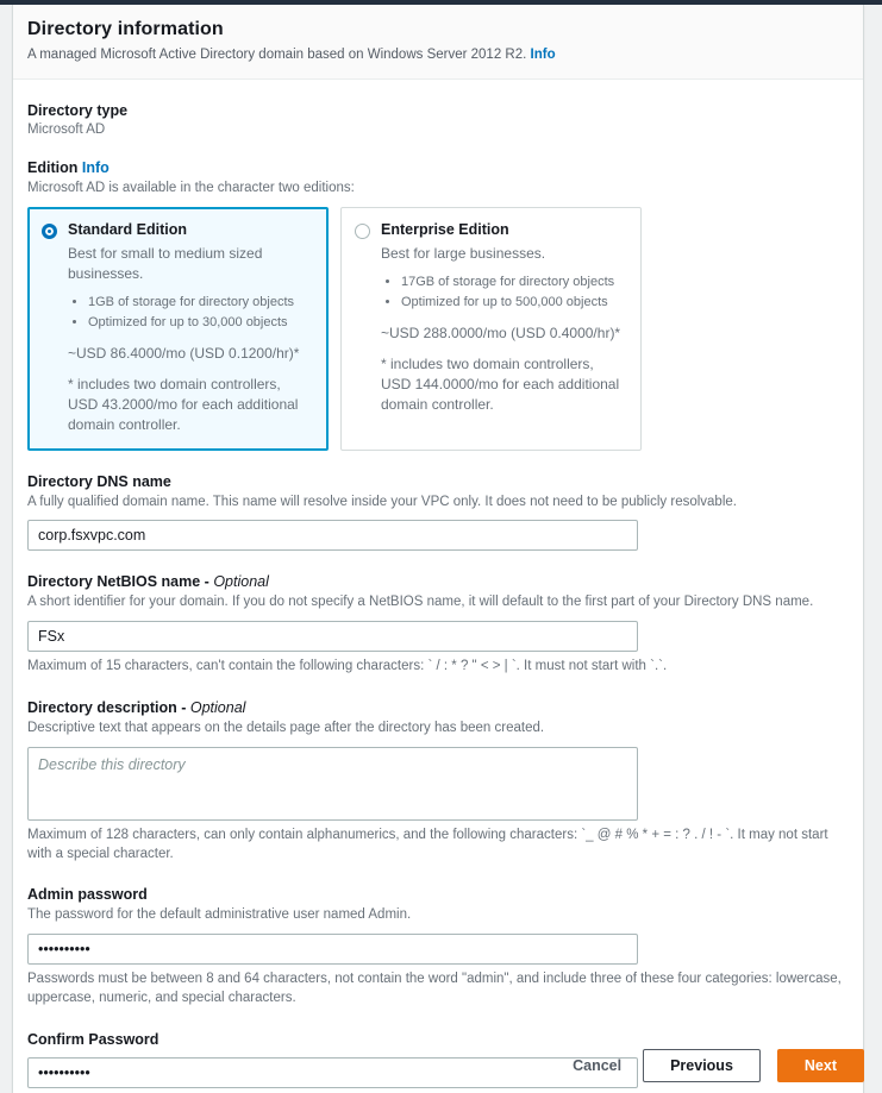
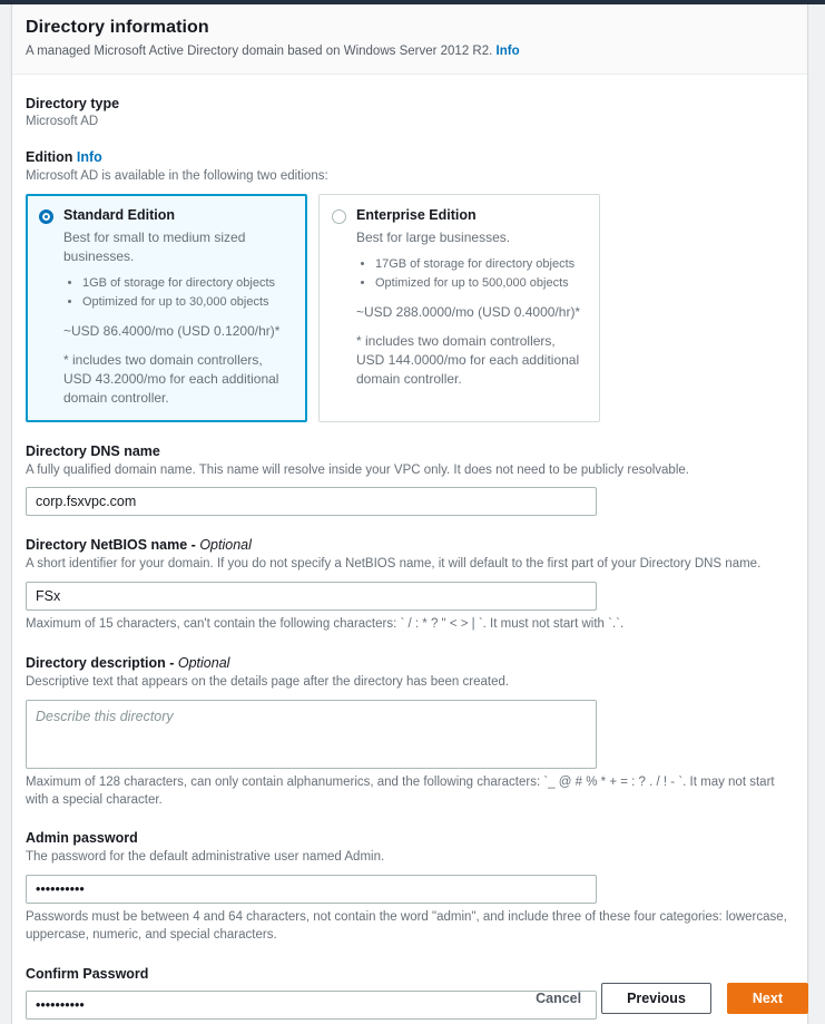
  Directory information
  A managed Microsoft Active Directory domain based on Windows Server 2012 R2. Info
  Directory type
  Microsoft AD
  Edition Info
- Microsoft AD is available in the character two editions:
+ Microsoft AD is available in the following two editions:
  Standard Edition
  Best for small to medium sized businesses.
  1GB of storage for directory objects
  Optimized for up to 30,000 objects
  ~USD 86.4000/mo (USD 0.1200/hr)*
  * includes two domain controllers, USD 43.2000/mo for each additional domain controller.
  Enterprise Edition
  Best for large businesses.
  17GB of storage for directory objects
  Optimized for up to 500,000 objects
  ~USD 288.0000/mo (USD 0.4000/hr)*
  * includes two domain controllers, USD 144.0000/mo for each additional domain controller.
  Directory DNS name
  A fully qualified domain name. This name will resolve inside your VPC only. It does not need to be publicly resolvable.
  corp.fsxvpc.com
  Directory NetBIOS name - Optional
  A short identifier for your domain. If you do not specify a NetBIOS name, it will default to the first part of your Directory DNS name.
  FSx
  Maximum of 15 characters, can't contain the following characters: ` / : * ? " < > | `. It must not start with `.`.
  Directory description - Optional
  Descriptive text that appears on the details page after the directory has been created.
  Describe this directory
  Maximum of 128 characters, can only contain alphanumerics, and the following characters: `_ @ # % * + = : ? . / ! - `. It may not start with a special character.
  Admin password
  The password for the default administrative user named Admin.
  ••••••••••
- Passwords must be between 8 and 64 characters, not contain the word "admin", and include three of these four categories: lowercase, uppercase, numeric, and special characters.
+ Passwords must be between 4 and 64 characters, not contain the word "admin", and include three of these four categories: lowercase, uppercase, numeric, and special characters.
  Confirm Password
  ••••••••••
  Cancel
  Previous
  Next
